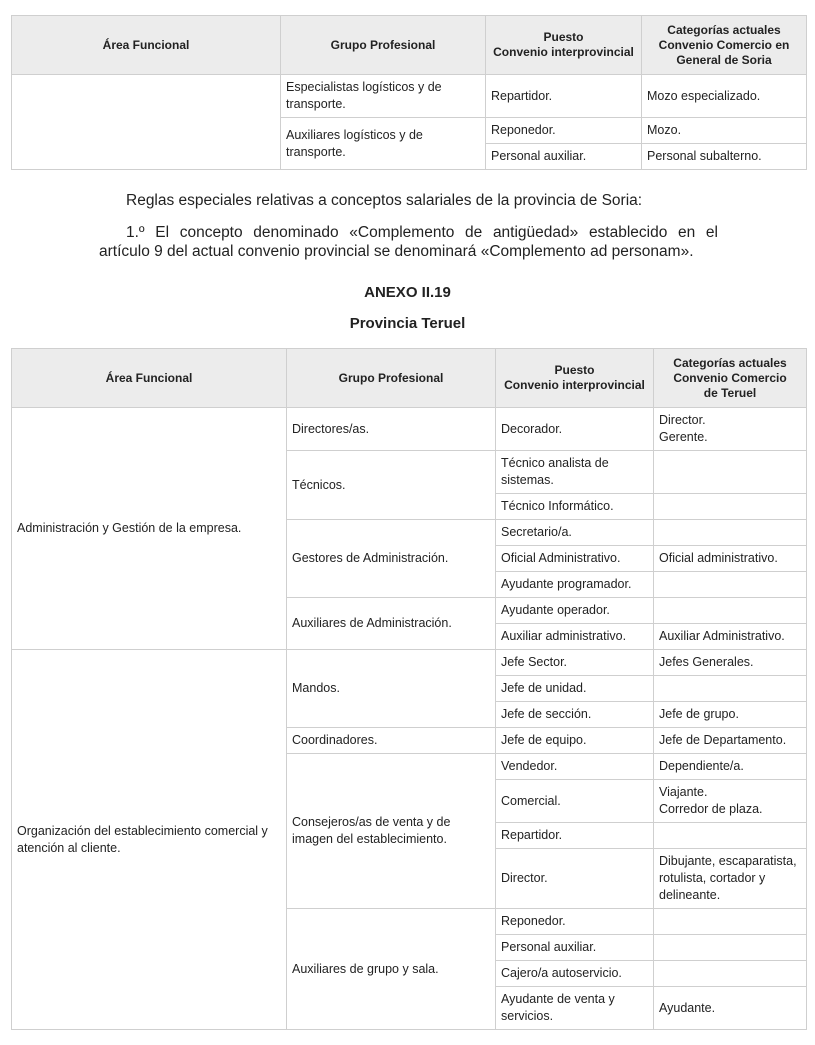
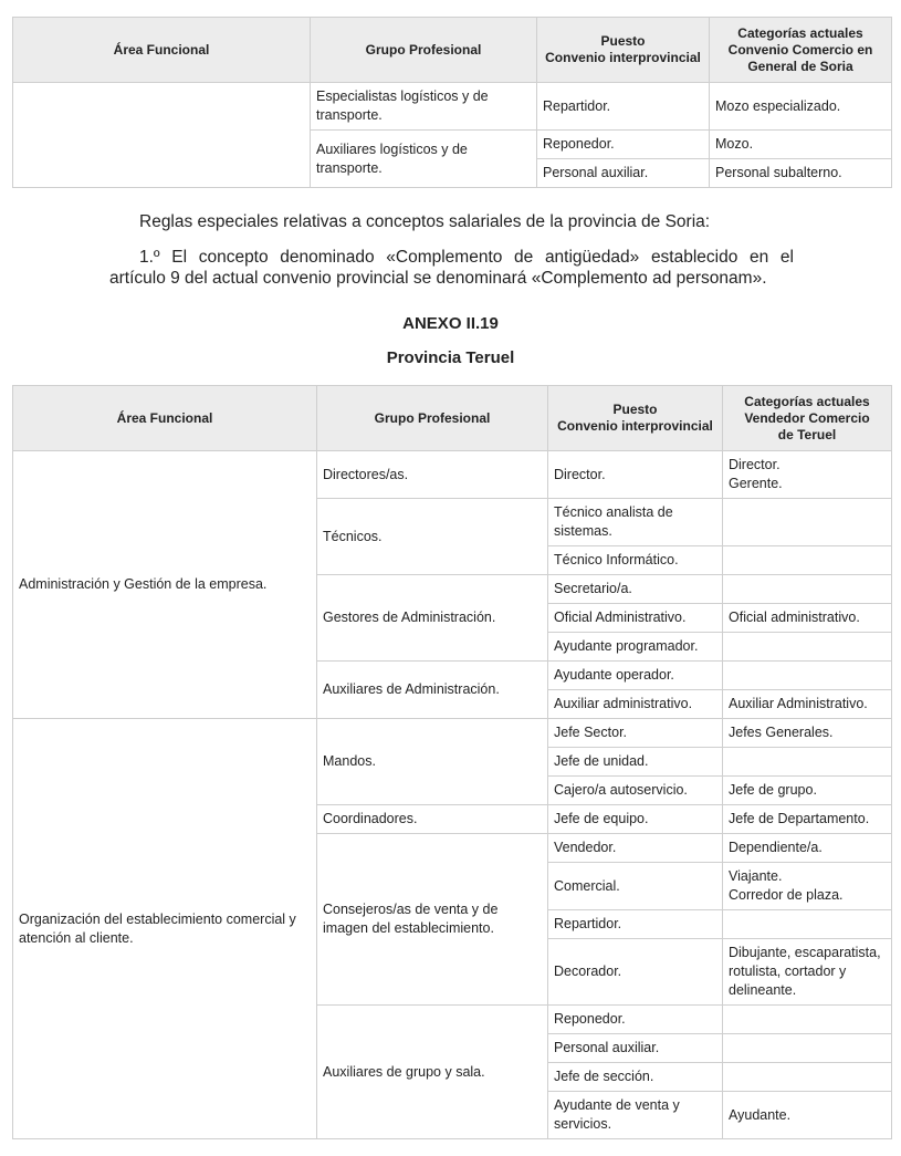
  Área Funcional	Grupo Profesional	Puesto Convenio interprovincial	Categorías actuales Convenio Comercio en General de Soria
  	Especialistas logísticos y de transporte.	Repartidor.	Mozo especializado.
  Auxiliares logísticos y de transporte.	Reponedor.	Mozo.
  Personal auxiliar.	Personal subalterno.
  Reglas especiales relativas a conceptos salariales de la provincia de Soria:
  1.º El concepto denominado «Complemento de antigüedad» establecido en el
  artículo 9 del actual convenio provincial se denominará «Complemento ad personam».
  ANEXO II.19
  Provincia Teruel
- Área Funcional	Grupo Profesional	Puesto Convenio interprovincial	Categorías actuales Convenio Comercio de Teruel
+ Área Funcional	Grupo Profesional	Puesto Convenio interprovincial	Categorías actuales Vendedor Comercio de Teruel
- Administración y Gestión de la empresa.	Directores/as.	Decorador.	Director. Gerente.
+ Administración y Gestión de la empresa.	Directores/as.	Director.	Director. Gerente.
  Técnicos.	Técnico analista de sistemas.
  Técnico Informático.
  Gestores de Administración.	Secretario/a.
  Oficial Administrativo.	Oficial administrativo.
  Ayudante programador.
  Auxiliares de Administración.	Ayudante operador.
  Auxiliar administrativo.	Auxiliar Administrativo.
  Organización del establecimiento comercial y atención al cliente.	Mandos.	Jefe Sector.	Jefes Generales.
  Jefe de unidad.
- Jefe de sección.	Jefe de grupo.
+ Cajero/a autoservicio.	Jefe de grupo.
  Coordinadores.	Jefe de equipo.	Jefe de Departamento.
  Consejeros/as de venta y de imagen del establecimiento.	Vendedor.	Dependiente/a.
  Comercial.	Viajante. Corredor de plaza.
  Repartidor.
- Director.	Dibujante, escaparatista, rotulista, cortador y delineante.
+ Decorador.	Dibujante, escaparatista, rotulista, cortador y delineante.
  Auxiliares de grupo y sala.	Reponedor.
  Personal auxiliar.
- Cajero/a autoservicio.
+ Jefe de sección.
  Ayudante de venta y servicios.	Ayudante.
